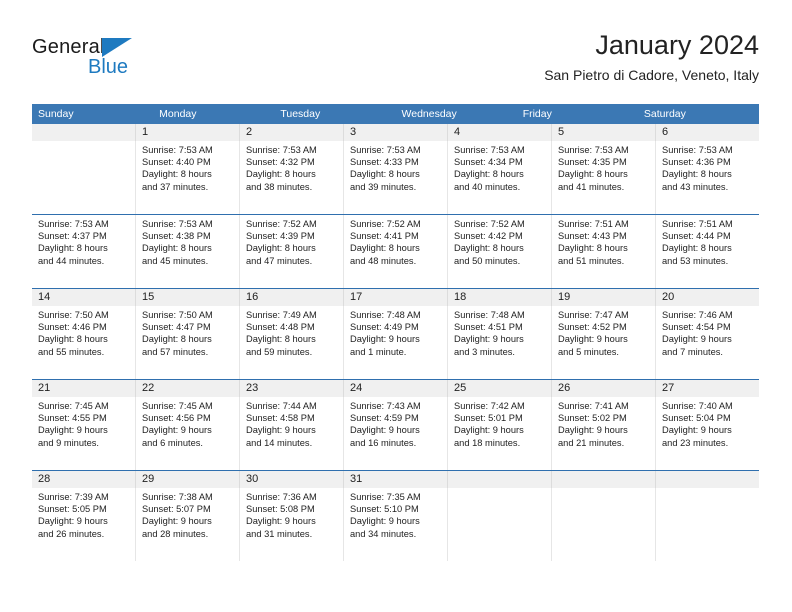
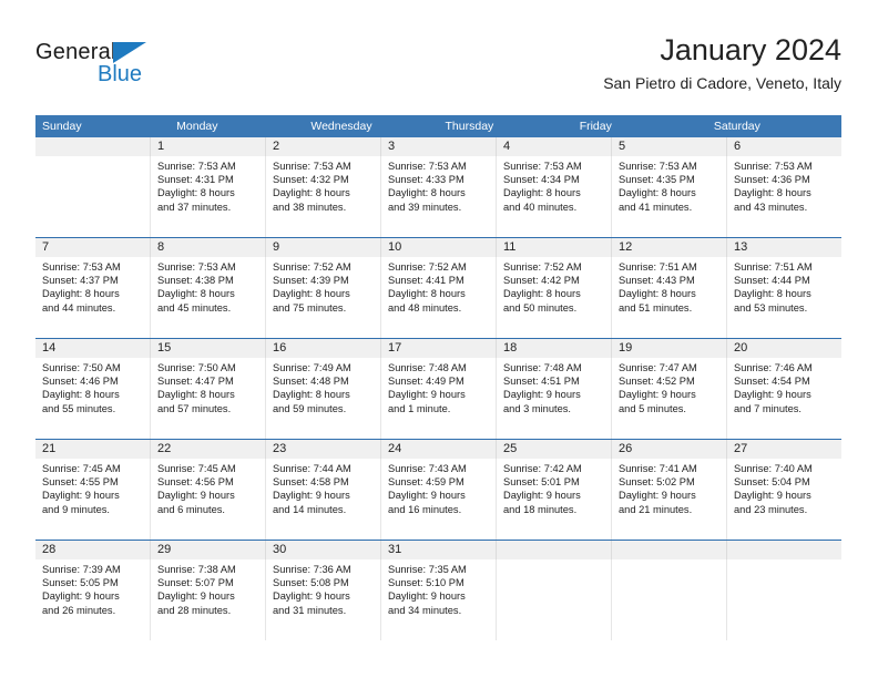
  General
  Blue
  January 2024
  San Pietro di Cadore, Veneto, Italy
  Sunday
  Monday
- Tuesday
  Wednesday
+ Thursday
  Friday
  Saturday
  1
  2
  3
  4
  5
  6
  Sunrise: 7:53 AM
- Sunset: 4:40 PM
+ Sunset: 4:31 PM
  Daylight: 8 hours
  and 37 minutes.
  Sunrise: 7:53 AM
  Sunset: 4:32 PM
  Daylight: 8 hours
  and 38 minutes.
  Sunrise: 7:53 AM
  Sunset: 4:33 PM
  Daylight: 8 hours
  and 39 minutes.
  Sunrise: 7:53 AM
  Sunset: 4:34 PM
  Daylight: 8 hours
  and 40 minutes.
  Sunrise: 7:53 AM
  Sunset: 4:35 PM
  Daylight: 8 hours
  and 41 minutes.
  Sunrise: 7:53 AM
  Sunset: 4:36 PM
  Daylight: 8 hours
  and 43 minutes.
+ 7
+ 8
+ 9
+ 10
+ 11
+ 12
+ 13
  Sunrise: 7:53 AM
  Sunset: 4:37 PM
  Daylight: 8 hours
  and 44 minutes.
  Sunrise: 7:53 AM
  Sunset: 4:38 PM
  Daylight: 8 hours
  and 45 minutes.
  Sunrise: 7:52 AM
  Sunset: 4:39 PM
  Daylight: 8 hours
- and 47 minutes.
+ and 75 minutes.
  Sunrise: 7:52 AM
  Sunset: 4:41 PM
  Daylight: 8 hours
  and 48 minutes.
  Sunrise: 7:52 AM
  Sunset: 4:42 PM
  Daylight: 8 hours
  and 50 minutes.
  Sunrise: 7:51 AM
  Sunset: 4:43 PM
  Daylight: 8 hours
  and 51 minutes.
  Sunrise: 7:51 AM
  Sunset: 4:44 PM
  Daylight: 8 hours
  and 53 minutes.
  14
  15
  16
  17
  18
  19
  20
  Sunrise: 7:50 AM
  Sunset: 4:46 PM
  Daylight: 8 hours
  and 55 minutes.
  Sunrise: 7:50 AM
  Sunset: 4:47 PM
  Daylight: 8 hours
  and 57 minutes.
  Sunrise: 7:49 AM
  Sunset: 4:48 PM
  Daylight: 8 hours
  and 59 minutes.
  Sunrise: 7:48 AM
  Sunset: 4:49 PM
  Daylight: 9 hours
  and 1 minute.
  Sunrise: 7:48 AM
  Sunset: 4:51 PM
  Daylight: 9 hours
  and 3 minutes.
  Sunrise: 7:47 AM
  Sunset: 4:52 PM
  Daylight: 9 hours
  and 5 minutes.
  Sunrise: 7:46 AM
  Sunset: 4:54 PM
  Daylight: 9 hours
  and 7 minutes.
  21
  22
  23
  24
  25
  26
  27
  Sunrise: 7:45 AM
  Sunset: 4:55 PM
  Daylight: 9 hours
  and 9 minutes.
  Sunrise: 7:45 AM
  Sunset: 4:56 PM
  Daylight: 9 hours
  and 6 minutes.
  Sunrise: 7:44 AM
  Sunset: 4:58 PM
  Daylight: 9 hours
  and 14 minutes.
  Sunrise: 7:43 AM
  Sunset: 4:59 PM
  Daylight: 9 hours
  and 16 minutes.
  Sunrise: 7:42 AM
  Sunset: 5:01 PM
  Daylight: 9 hours
  and 18 minutes.
  Sunrise: 7:41 AM
  Sunset: 5:02 PM
  Daylight: 9 hours
  and 21 minutes.
  Sunrise: 7:40 AM
  Sunset: 5:04 PM
  Daylight: 9 hours
  and 23 minutes.
  28
  29
  30
  31
  Sunrise: 7:39 AM
  Sunset: 5:05 PM
  Daylight: 9 hours
  and 26 minutes.
  Sunrise: 7:38 AM
  Sunset: 5:07 PM
  Daylight: 9 hours
  and 28 minutes.
  Sunrise: 7:36 AM
  Sunset: 5:08 PM
  Daylight: 9 hours
  and 31 minutes.
  Sunrise: 7:35 AM
  Sunset: 5:10 PM
  Daylight: 9 hours
  and 34 minutes.
